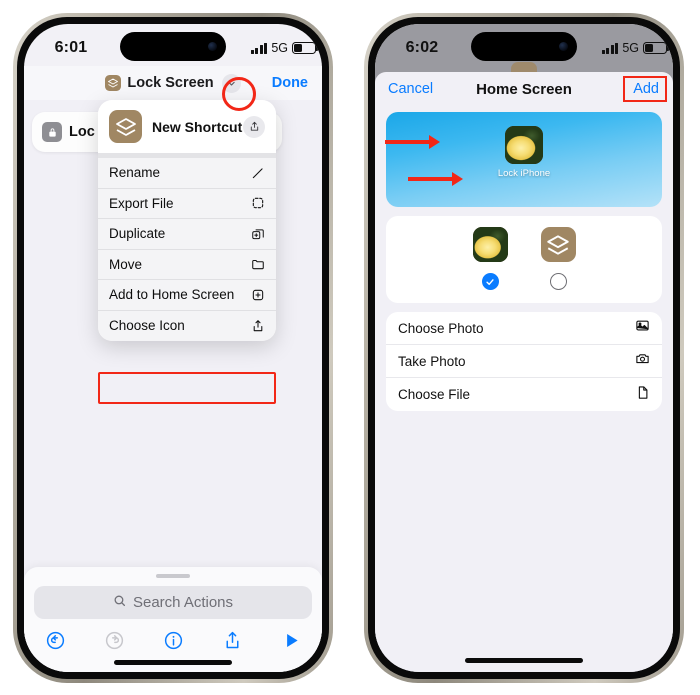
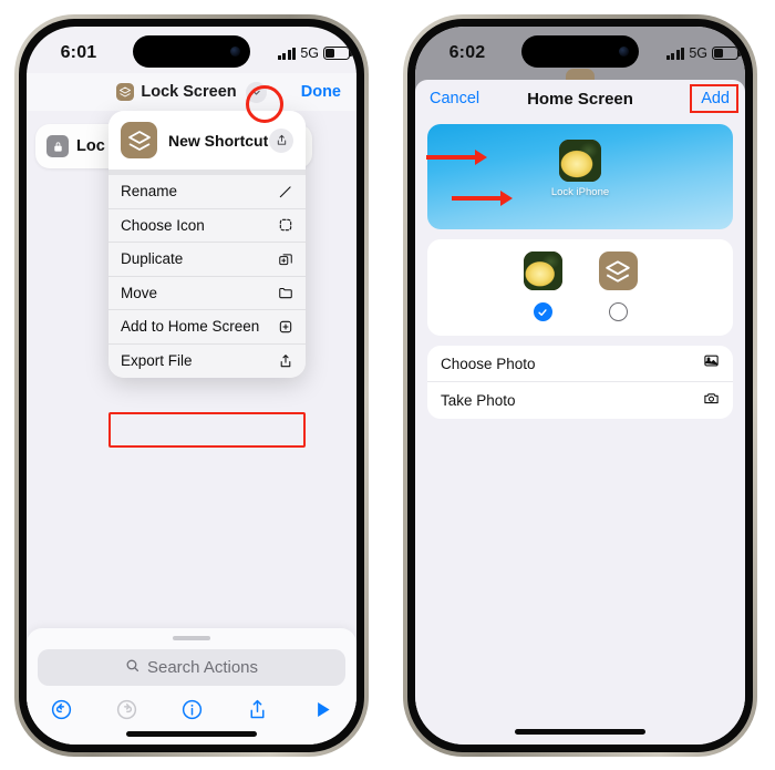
  6:01
  5G
  Lock Screen
  Done
  Loc
  New Shortcut
  Rename
- Export File
+ Choose Icon
  Duplicate
  Move
  Add to Home Screen
- Choose Icon
+ Export File
  Search Actions
  6:02
  5G
  Cancel
  Home Screen
  Add
  Lock iPhone
  Choose Photo
  Take Photo
- Choose File
